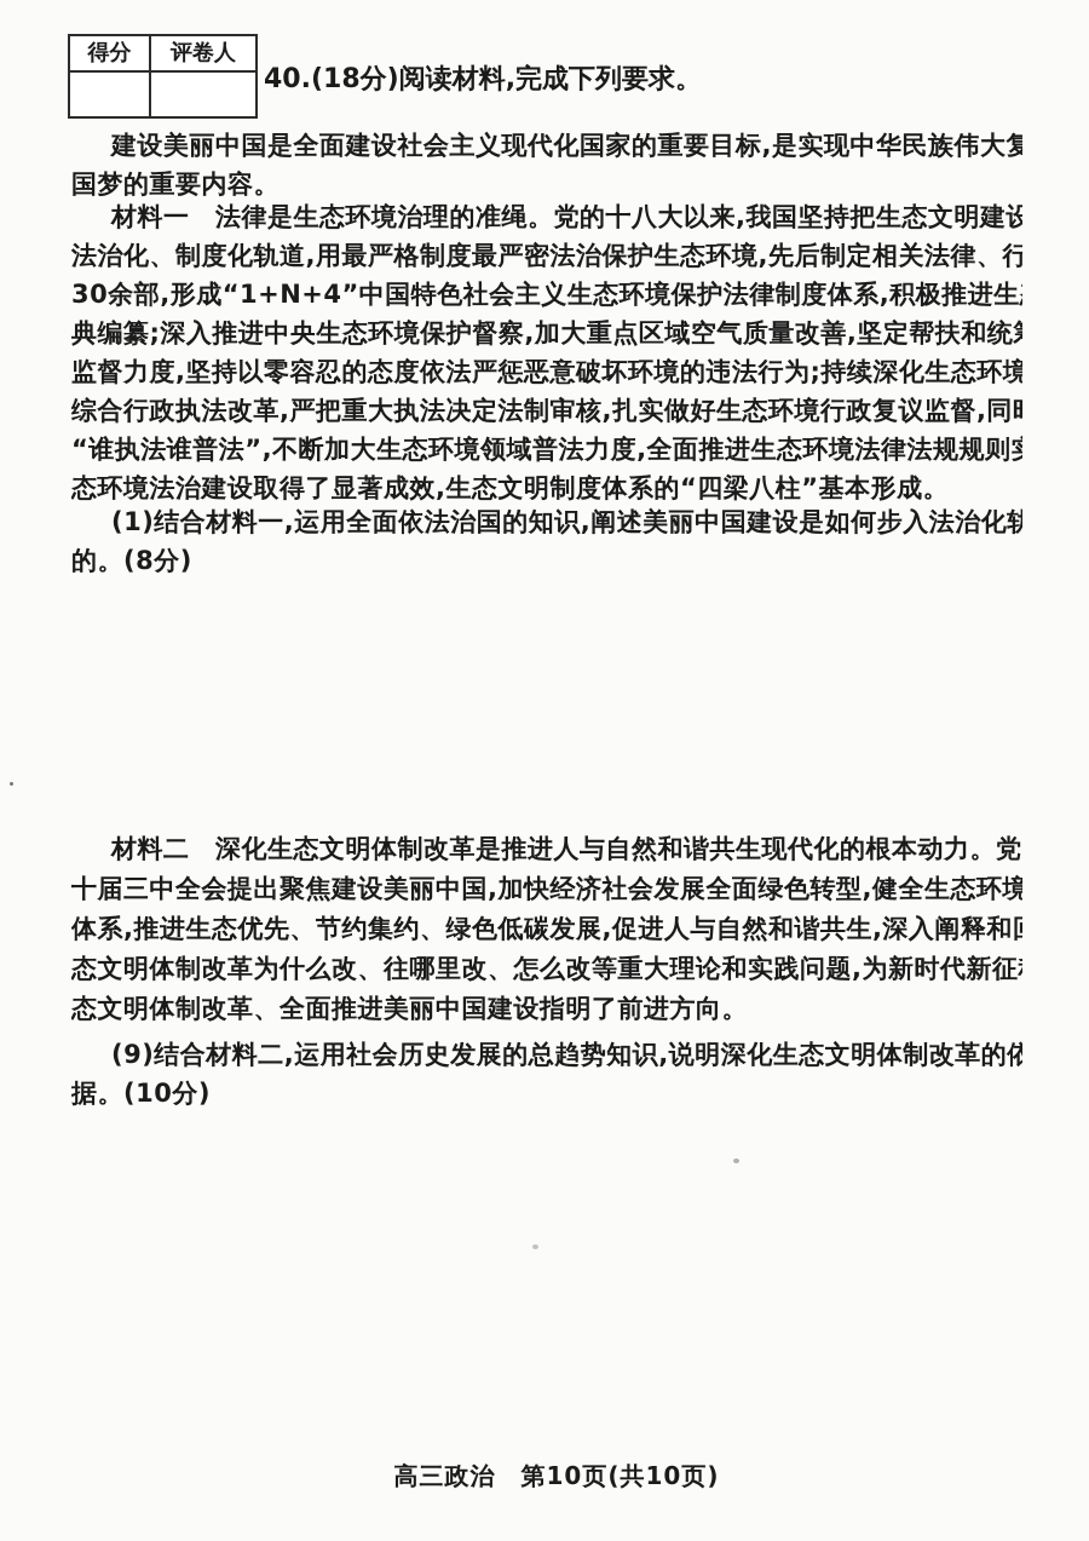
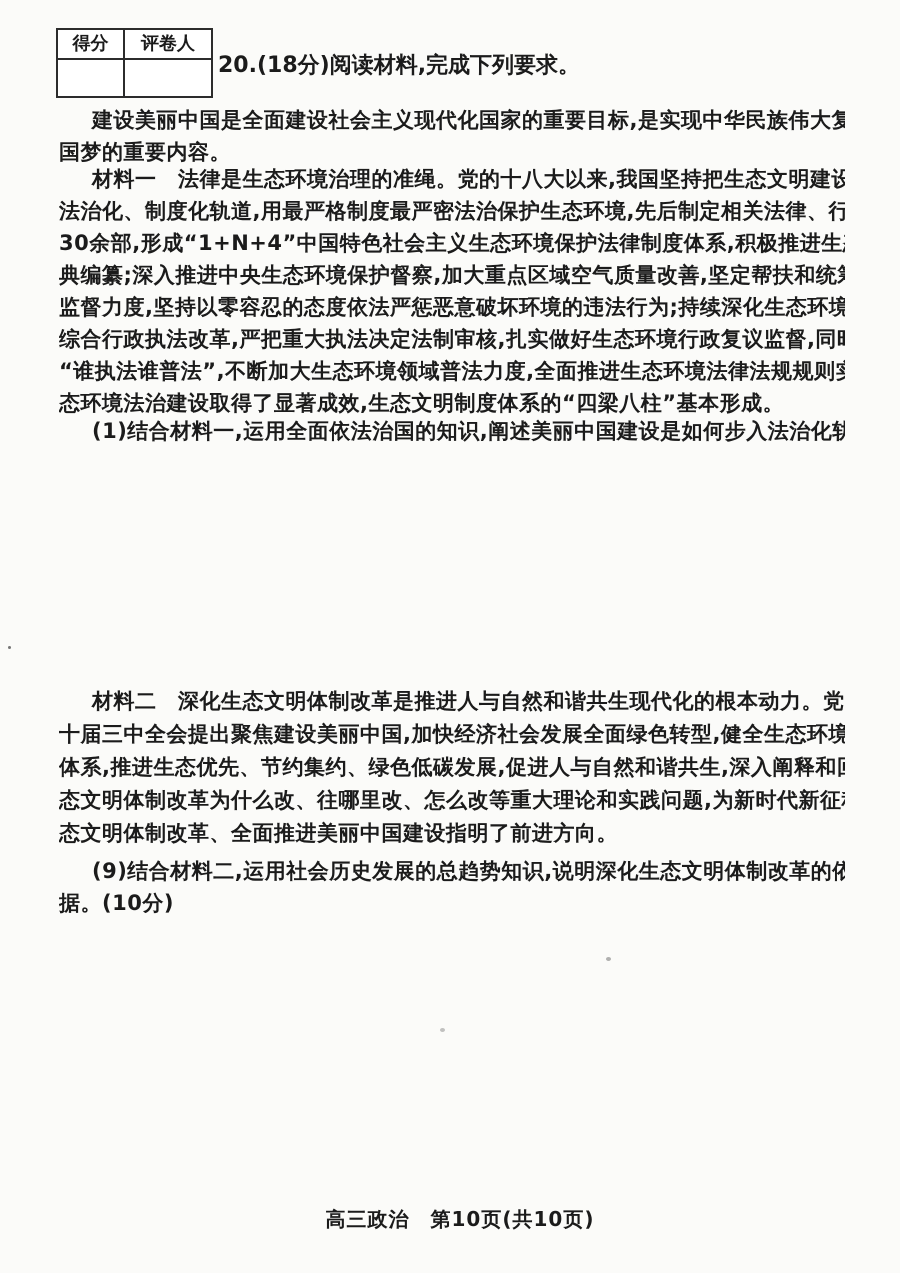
  得分
  评卷人
- 40.(18分)阅读材料,完成下列要求。
+ 20.(18分)阅读材料,完成下列要求。
  建设美丽中国是全面建设社会主义现代化国家的重要目标,是实现中华民族伟大复
  国梦的重要内容。
  材料一 法律是生态环境治理的准绳。党的十八大以来,我国坚持把生态文明建设
  法治化、制度化轨道,用最严格制度最严密法治保护生态环境,先后制定相关法律、行
  30余部,形成“1+N+4”中国特色社会主义生态环境保护法律制度体系,积极推进生
  典编纂;深入推进中央生态环境保护督察,加大重点区域空气质量改善,坚定帮扶和统
  监督力度,坚持以零容忍的态度依法严惩恶意破坏环境的违法行为;持续深化生态环境
  综合行政执法改革,严把重大执法决定法制审核,扎实做好生态环境行政复议监督,同
  “谁执法谁普法”,不断加大生态环境领域普法力度,全面推进生态环境法律法规规则
  态环境法治建设取得了显著成效,生态文明制度体系的“四梁八柱”基本形成。
  (1)结合材料一,运用全面依法治国的知识,阐述美丽中国建设是如何步入法治化轨
- 的。(8分)
  材料二 深化生态文明体制改革是推进人与自然和谐共生现代化的根本动力。党
  十届三中全会提出聚焦建设美丽中国,加快经济社会发展全面绿色转型,健全生态环境
  体系,推进生态优先、节约集约、绿色低碳发展,促进人与自然和谐共生,深入阐释和
  态文明体制改革为什么改、往哪里改、怎么改等重大理论和实践问题,为新时代新征
  态文明体制改革、全面推进美丽中国建设指明了前进方向。
  (9)结合材料二,运用社会历史发展的总趋势知识,说明深化生态文明体制改革的依
  据。(10分)
  高三政治 第10页(共10页)
